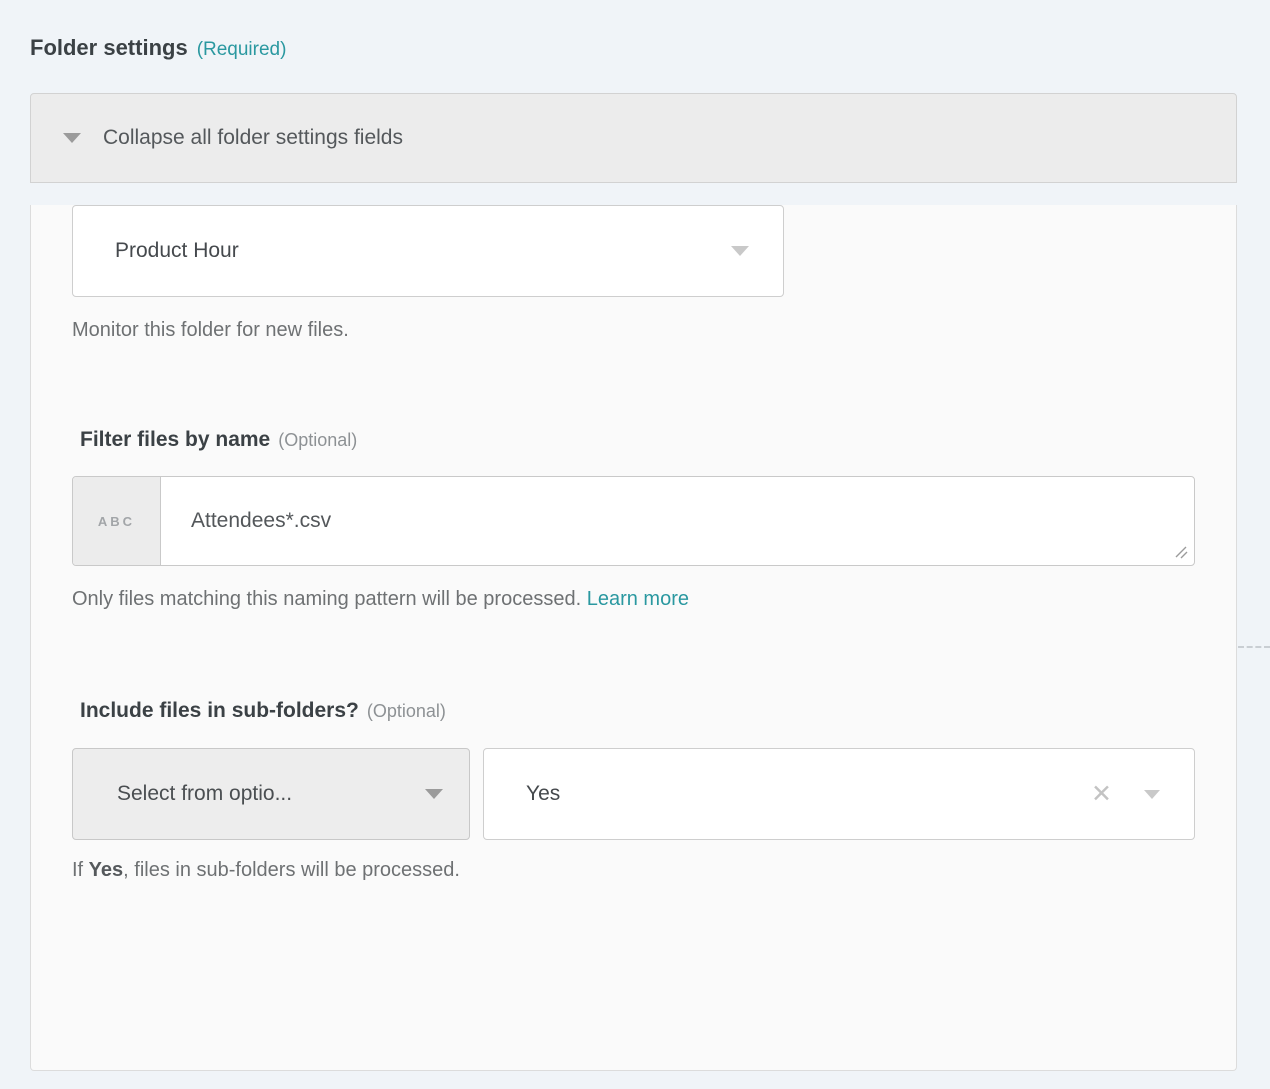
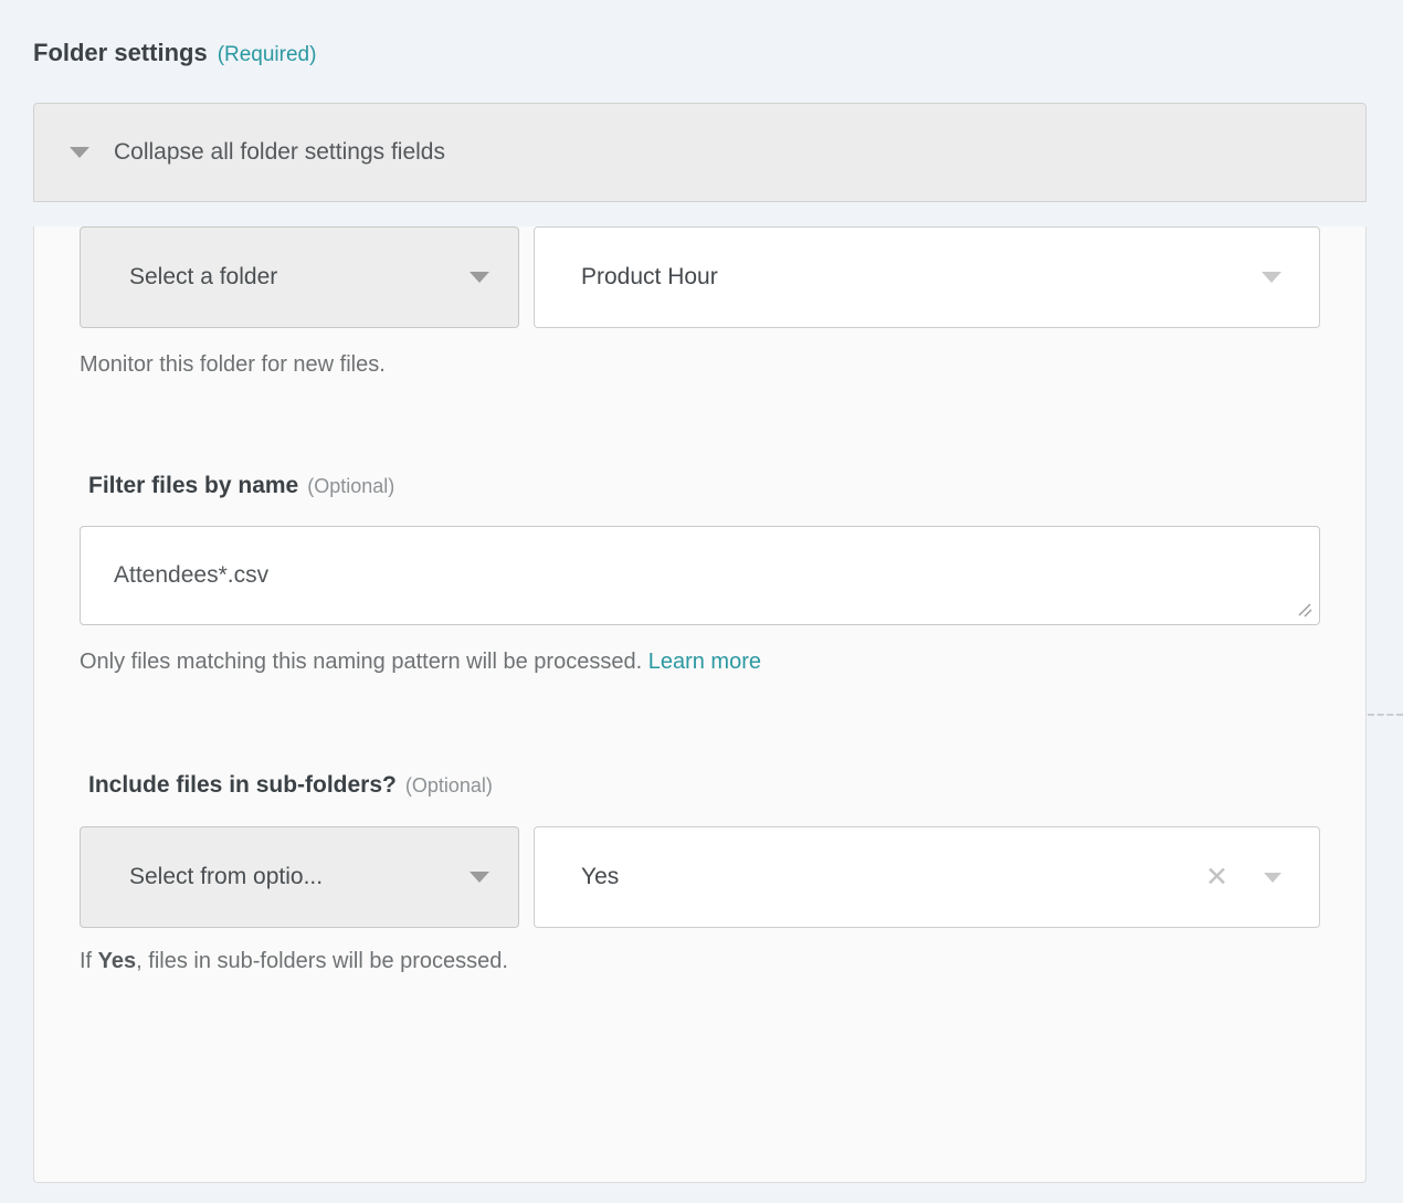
  Folder settings (Required)
  Collapse all folder settings fields
+ Select a folder
  Product Hour
  Monitor this folder for new files.
  Filter files by name (Optional)
- ABC
  Attendees*.csv
  Only files matching this naming pattern will be processed. Learn more
  Include files in sub-folders? (Optional)
  Select from optio...
  Yes
  ✕
  If Yes, files in sub-folders will be processed.
